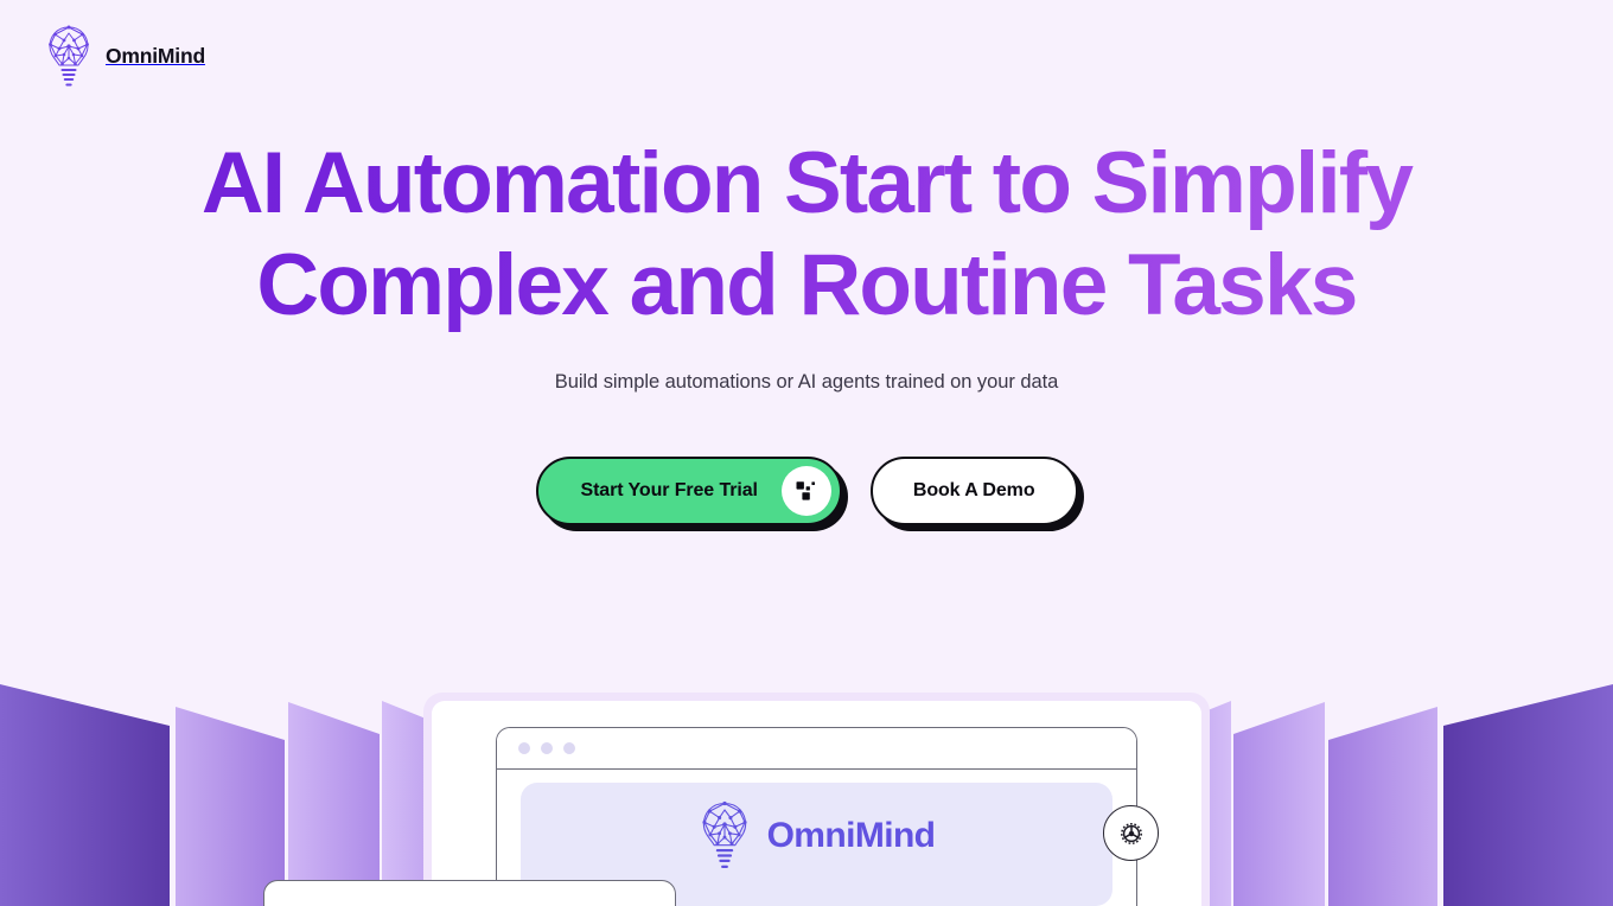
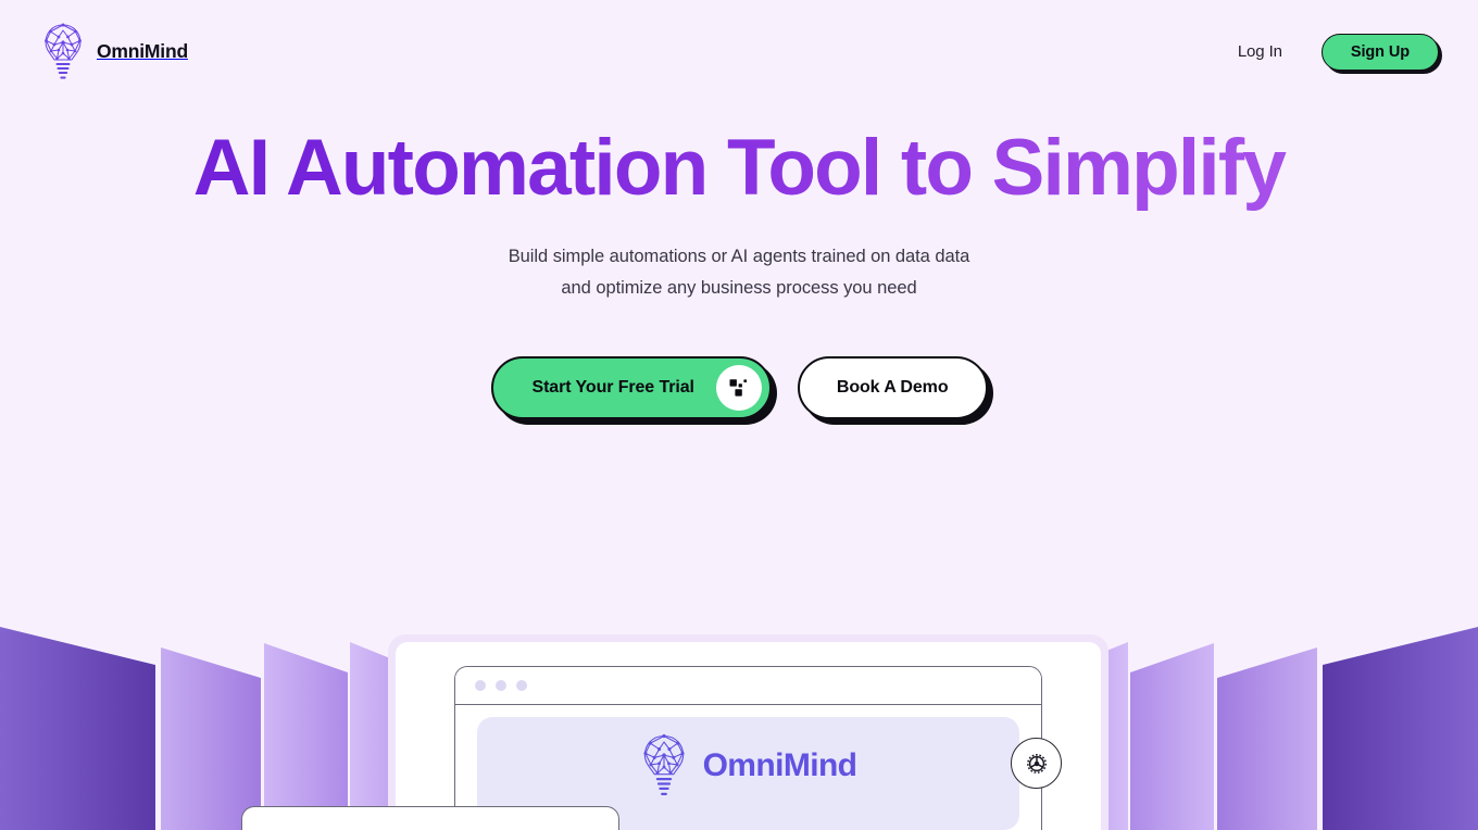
  OmniMind
+ Log In
+ Sign Up
- AI Automation Start to Simplify
+ AI Automation Tool to Simplify
- Complex and Routine Tasks
- Build simple automations or AI agents trained on your data
+ Build simple automations or AI agents trained on data data
+ and optimize any business process you need
  Start Your Free Trial
  Book A Demo
  OmniMind
